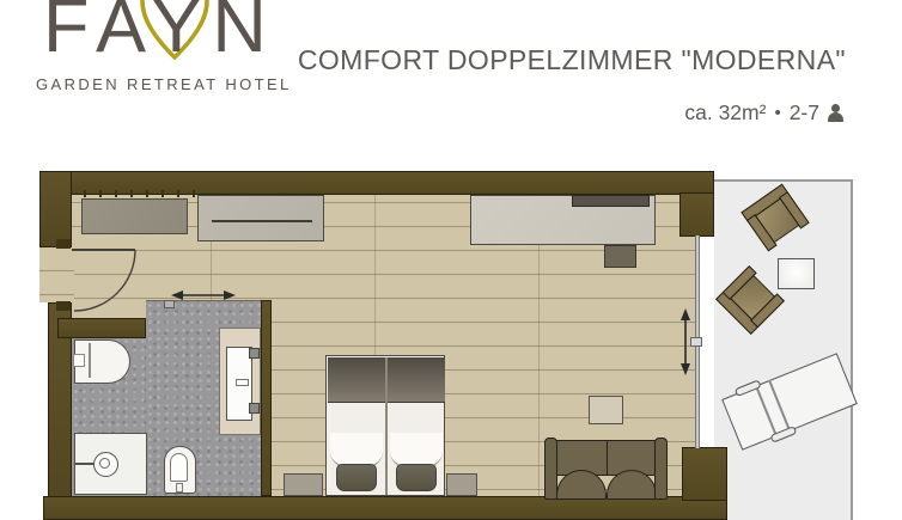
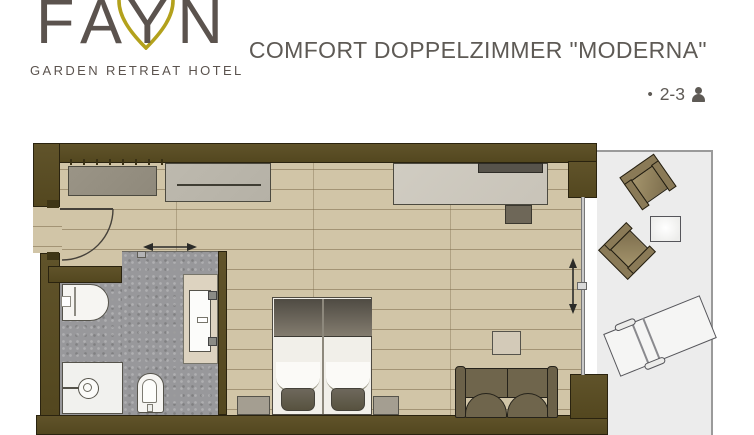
  FAYN
  GARDEN RETREAT HOT
  COMFORT DOPPELZIMMER "MODERNA"
- ca. 32m²
  •
- 2-7
+ 2-3
